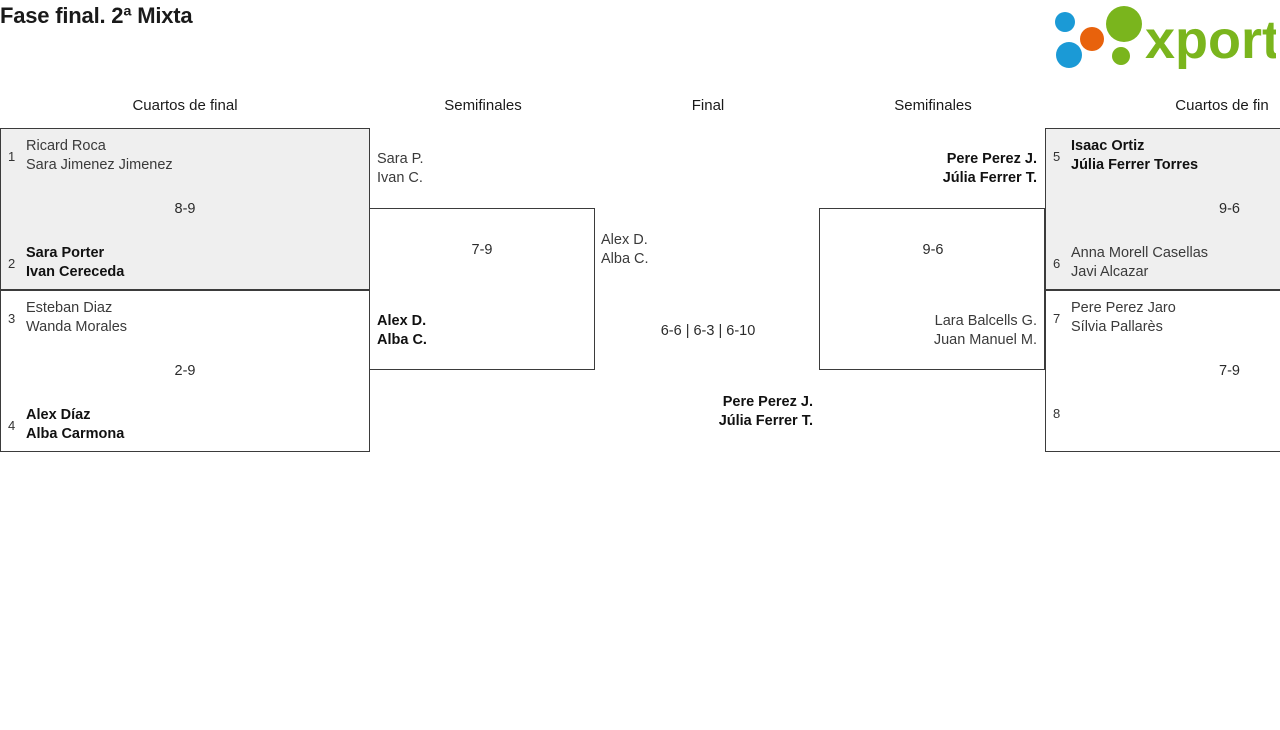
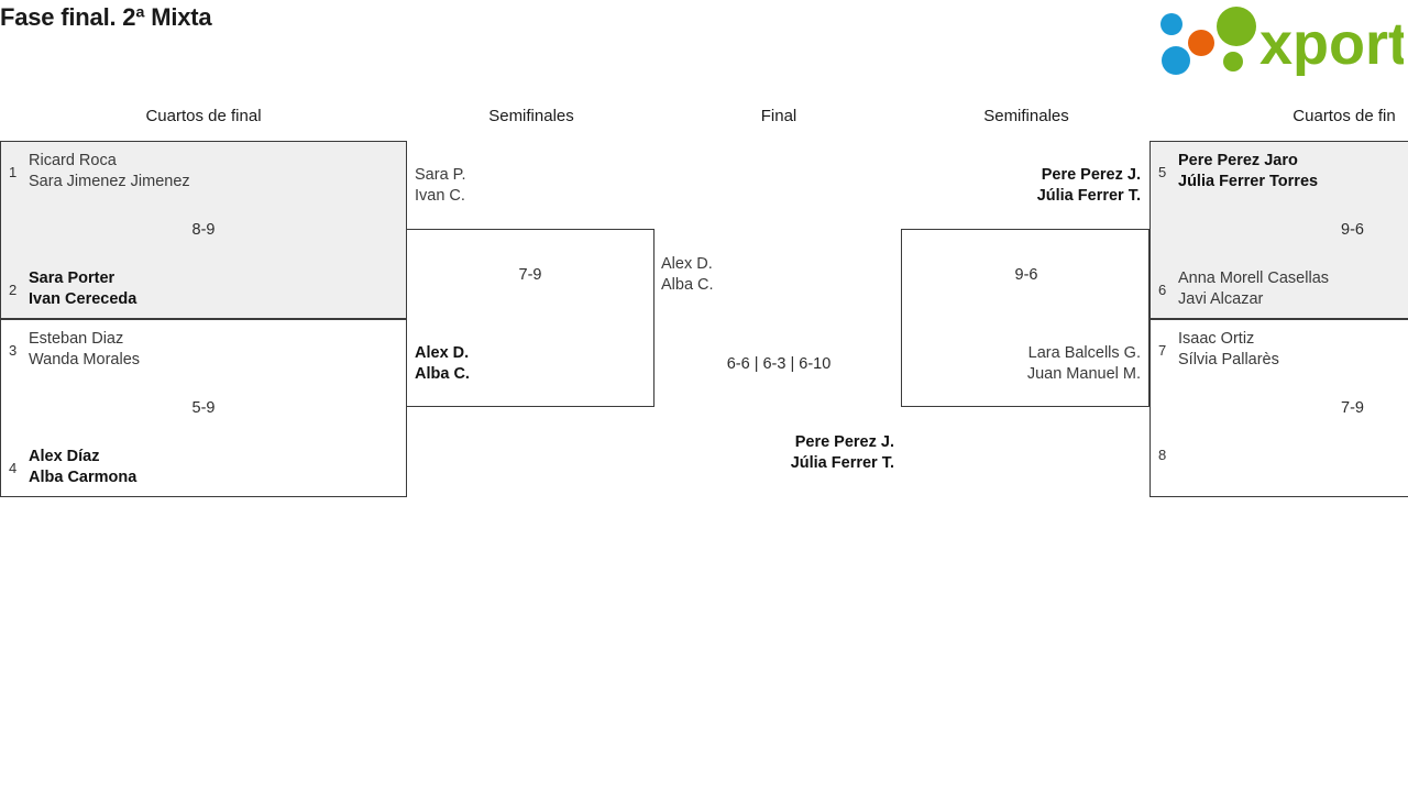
  Fase final. 2ª Mixta
  xport
  Cuartos de final
  Semifinales
  Final
  Semifinales
  Cuartos de fin
  1
  Ricard Roca
  Sara Jimenez Jimenez
  8-9
  2
  Sara Porter
  Ivan Cereceda
  3
  Esteban Diaz
  Wanda Morales
- 2-9
+ 5-9
  4
  Alex Díaz
  Alba Carmona
  Sara P.
  Ivan C.
  7-9
  Alex D.
  Alba C.
  Alex D.
  Alba C.
  6-6 | 6-3 | 6-10
  Pere Perez J.
  Júlia Ferrer T.
  Pere Perez J.
  Júlia Ferrer T.
  9-6
  Lara Balcells G.
  Juan Manuel M.
  5
- Isaac Ortiz
+ Pere Perez Jaro
  Júlia Ferrer Torres
  9-6
  6
  Anna Morell Casellas
  Javi Alcazar
  7
- Pere Perez Jaro
+ Isaac Ortiz
  Sílvia Pallarès
  7-9
  8
